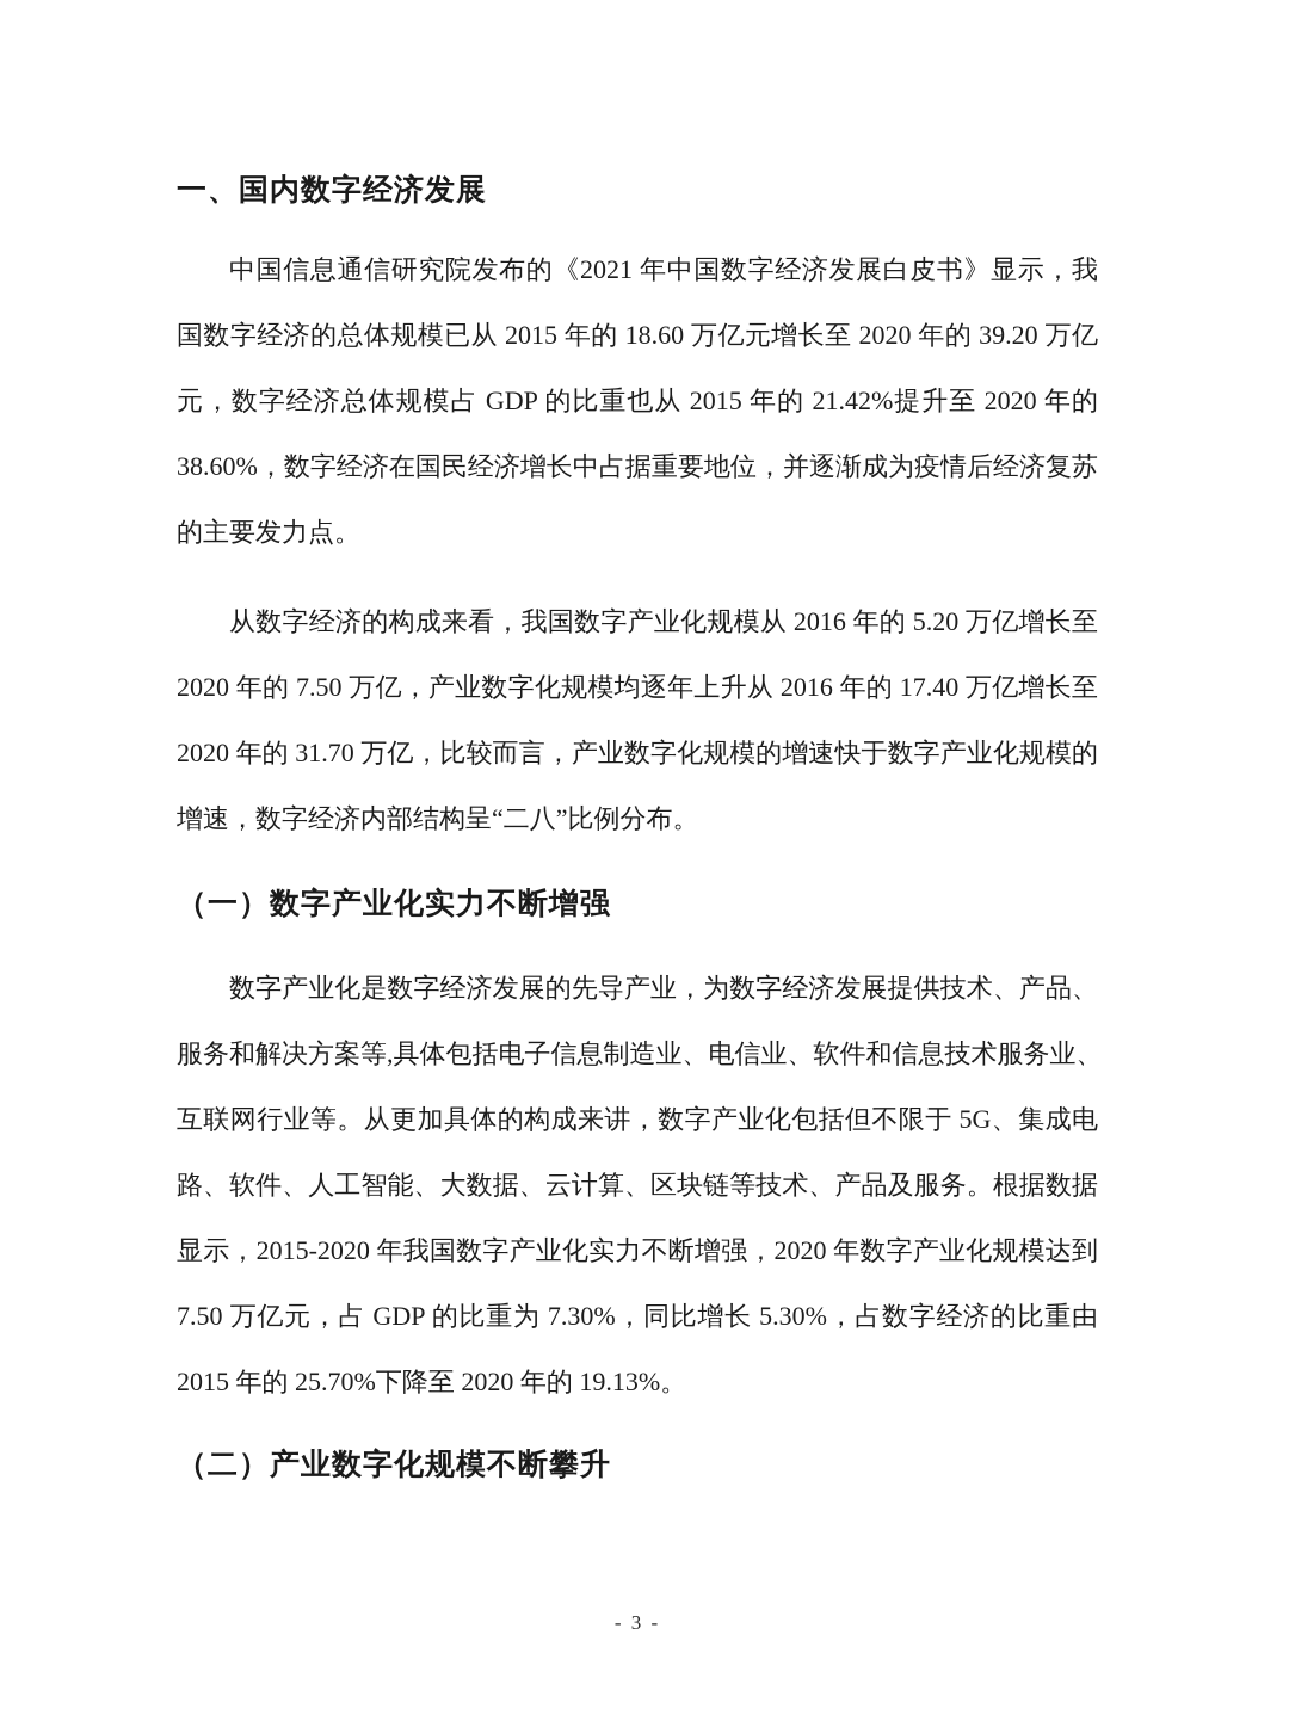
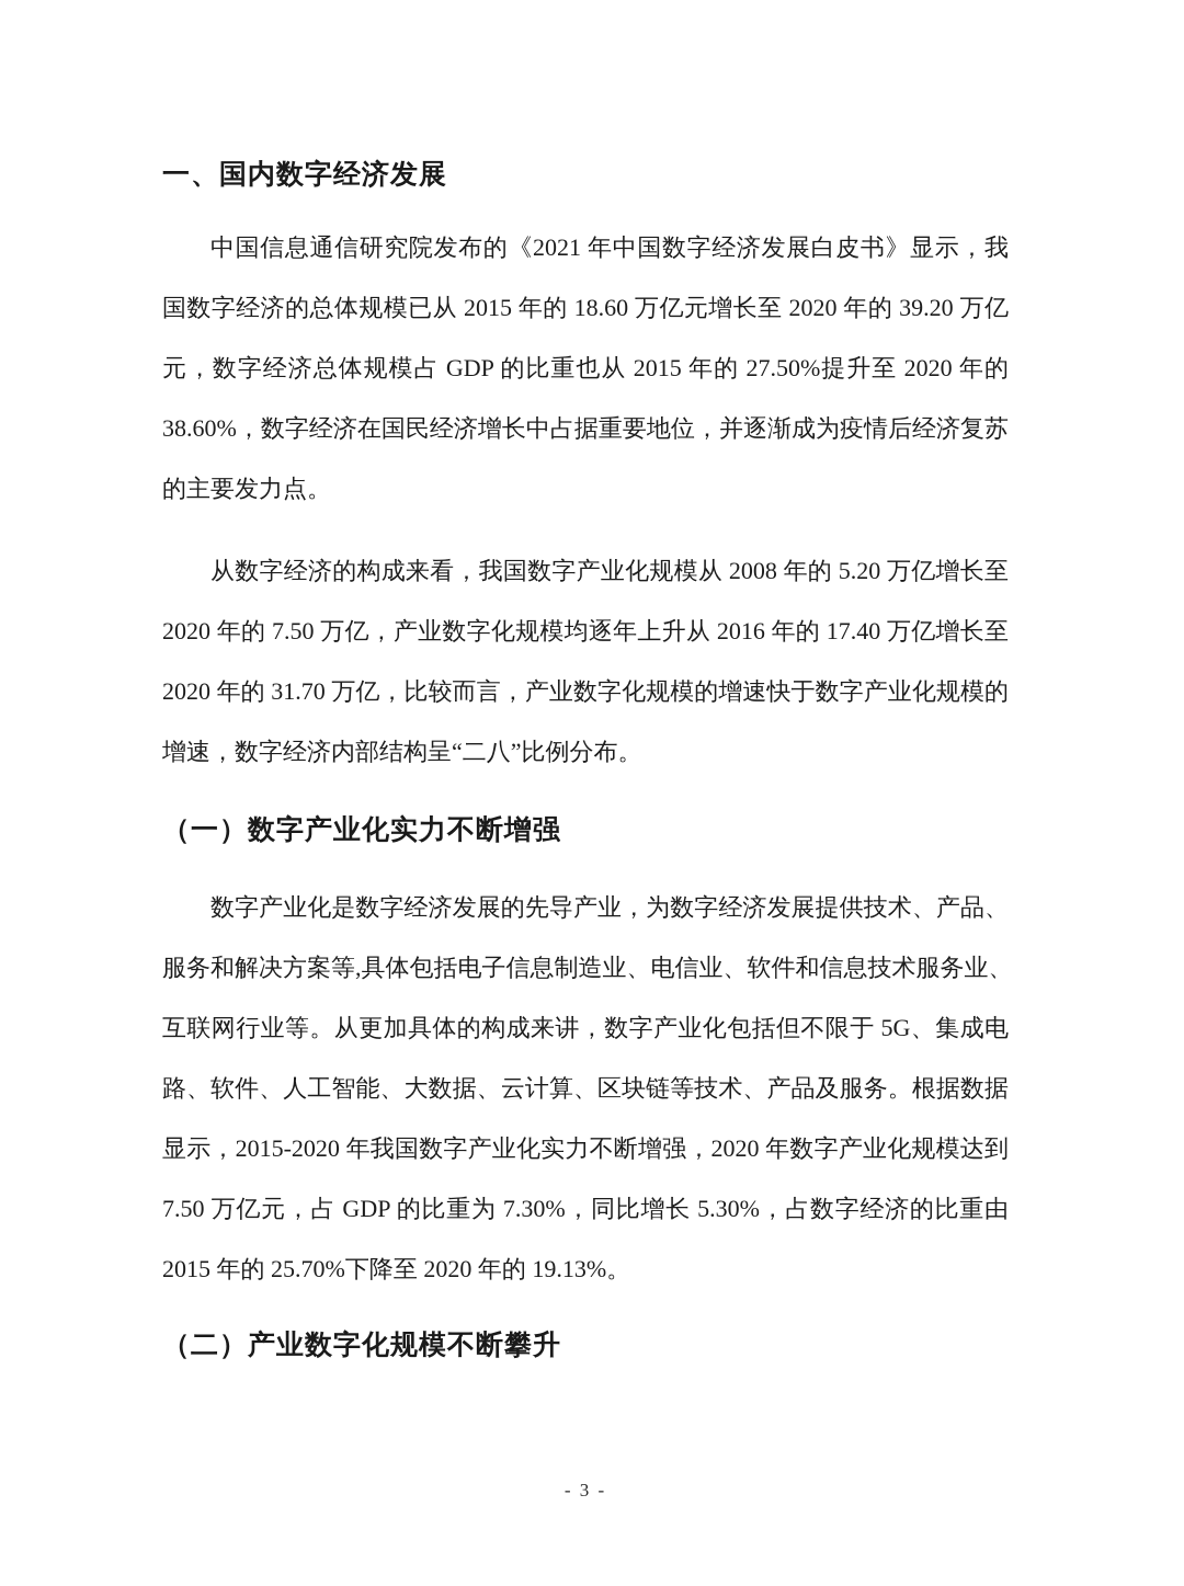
  一、国内数字经济发展
  中国信息通信研究院发布的《2021 年中国数字经济发展白皮书》显示，我
  国数字经济的总体规模已从 2015 年的 18.60 万亿元增长至 2020 年的 39.20 万亿
- 元，数字经济总体规模占 GDP 的比重也从 2015 年的 21.42%提升至 2020 年的
+ 元，数字经济总体规模占 GDP 的比重也从 2015 年的 27.50%提升至 2020 年的
  38.60%，数字经济在国民经济增长中占据重要地位，并逐渐成为疫情后经济复苏
  的主要发力点。
- 从数字经济的构成来看，我国数字产业化规模从 2016 年的 5.20 万亿增长至
+ 从数字经济的构成来看，我国数字产业化规模从 2008 年的 5.20 万亿增长至
  2020 年的 7.50 万亿，产业数字化规模均逐年上升从 2016 年的 17.40 万亿增长至
  2020 年的 31.70 万亿，比较而言，产业数字化规模的增速快于数字产业化规模的
  增速，数字经济内部结构呈“二八”比例分布。
  （一）数字产业化实力不断增强
  数字产业化是数字经济发展的先导产业，为数字经济发展提供技术、产品、
  服务和解决方案等,具体包括电子信息制造业、电信业、软件和信息技术服务业、
  互联网行业等。从更加具体的构成来讲，数字产业化包括但不限于 5G、集成电
  路、软件、人工智能、大数据、云计算、区块链等技术、产品及服务。根据数据
  显示，2015-2020 年我国数字产业化实力不断增强，2020 年数字产业化规模达到
  7.50 万亿元，占 GDP 的比重为 7.30%，同比增长 5.30%，占数字经济的比重由
  2015 年的 25.70%下降至 2020 年的 19.13%。
  （二）产业数字化规模不断攀升
  - 3 -
